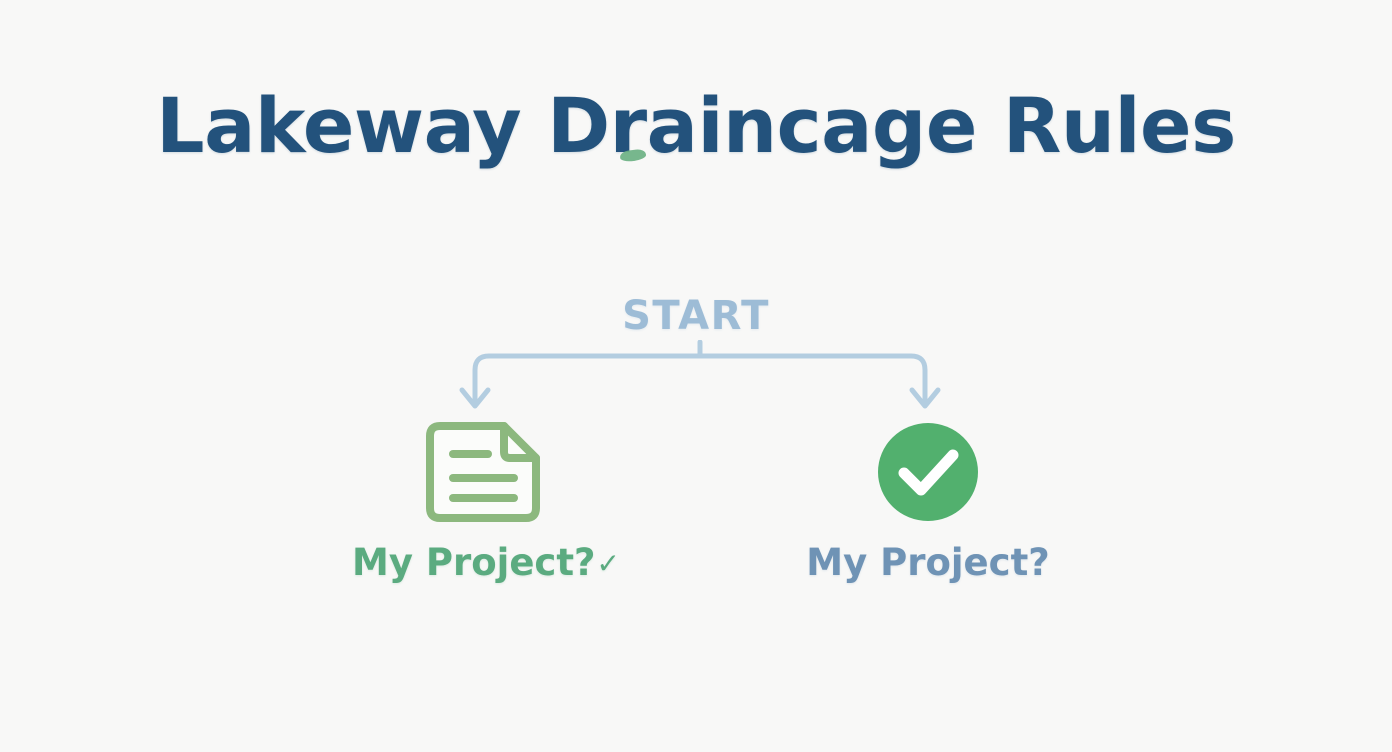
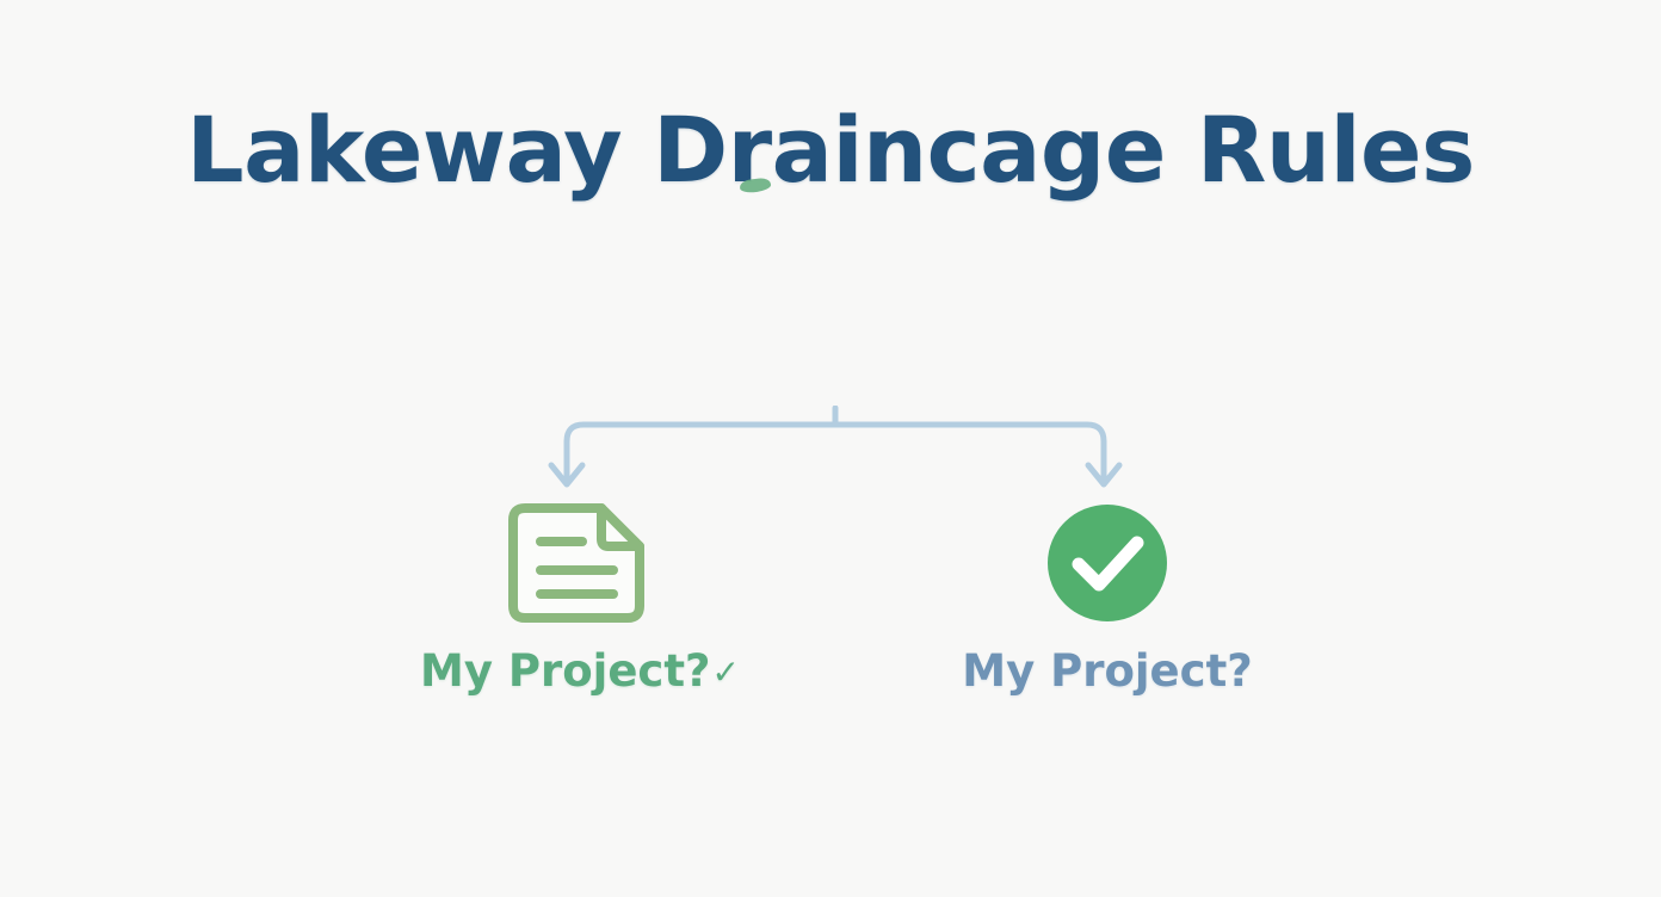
  Lakeway Draincage Rules
- START
  My Project?✓
  My Project?
